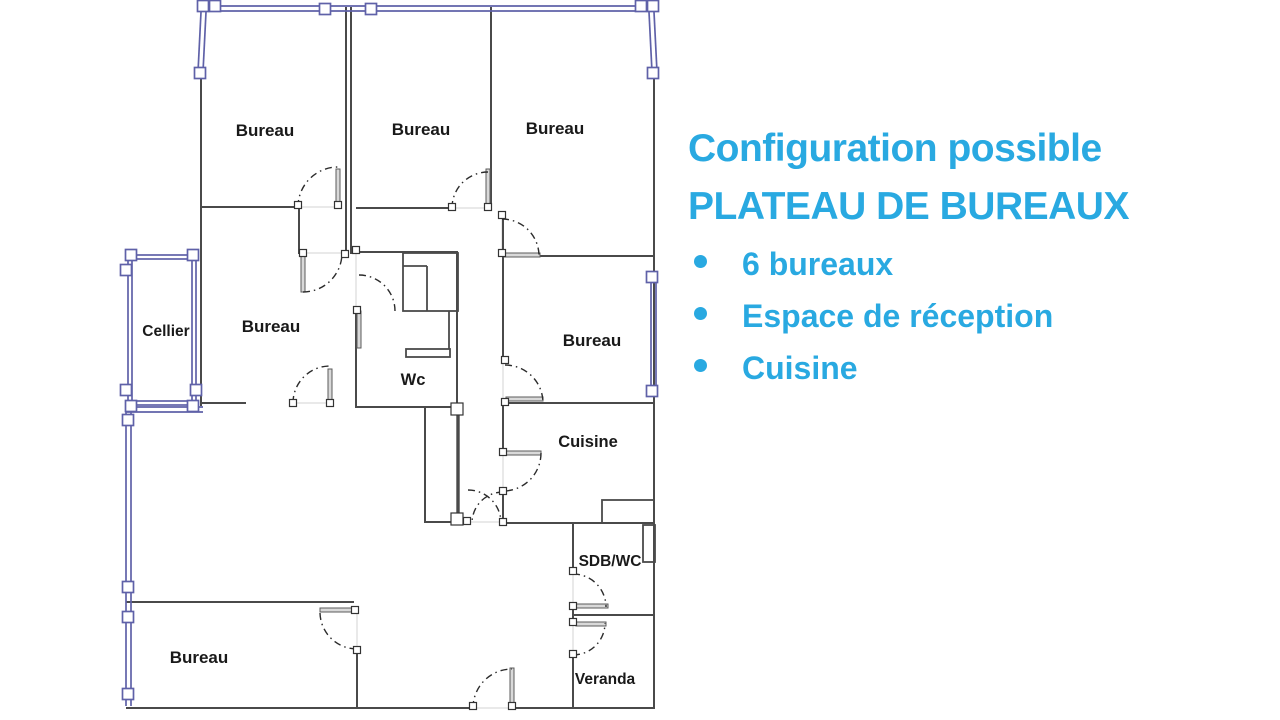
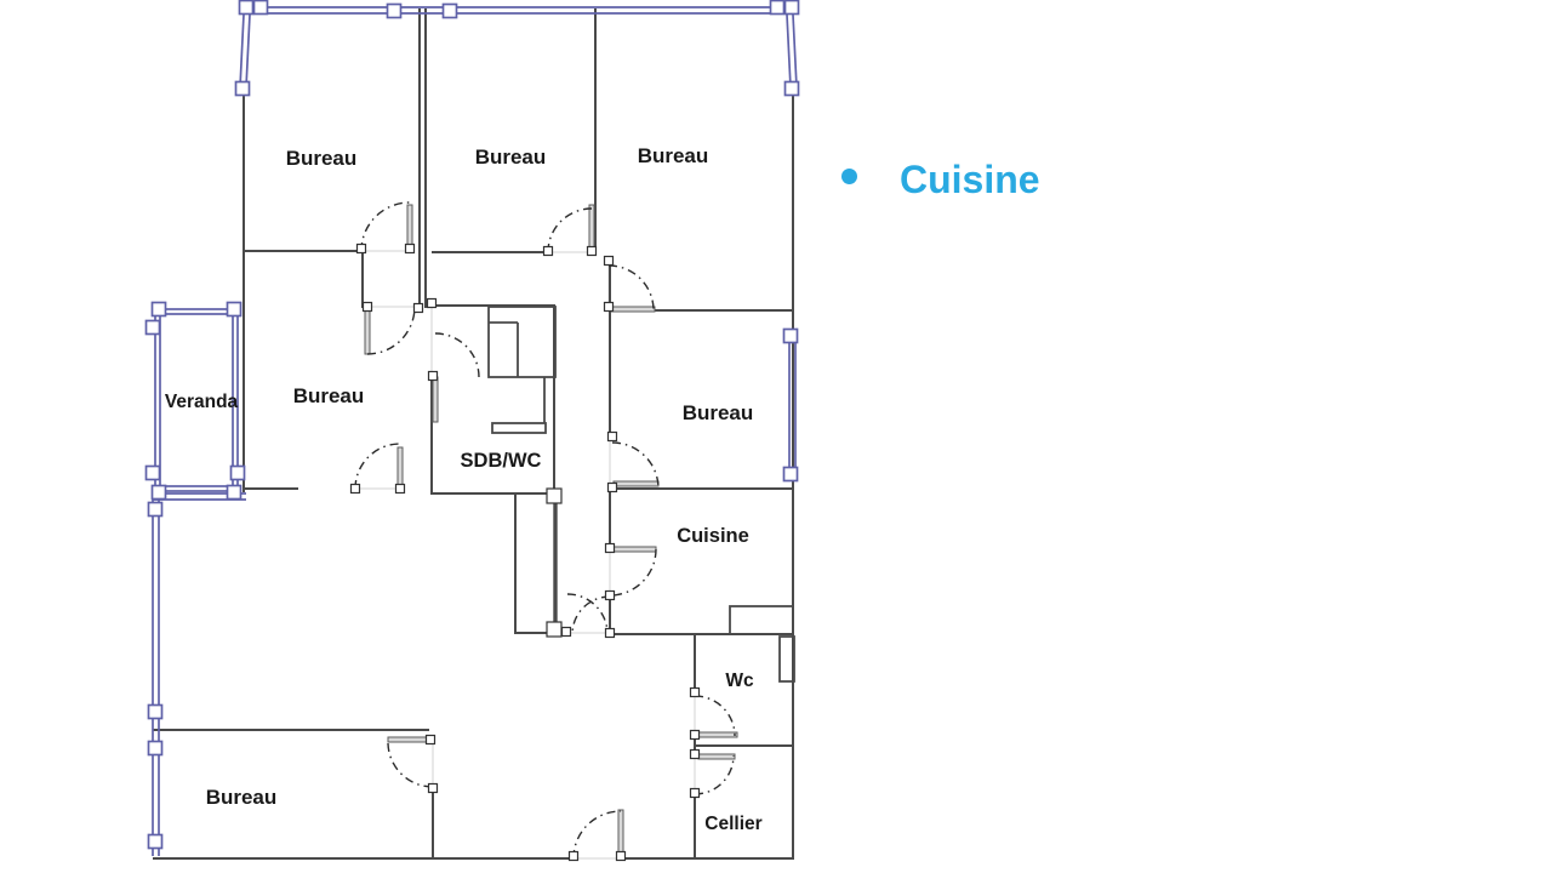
  Bureau
  Bureau
  Bureau
- Cellier
+ Veranda
  Bureau
- Wc
+ SDB/WC
  Bureau
  Cuisine
- SDB/WC
+ Wc
  Bureau
- Veranda
+ Cellier
- Configuration possible
- PLATEAU DE BUREAUX
- 6 bureaux
- Espace de réception
  Cuisine
